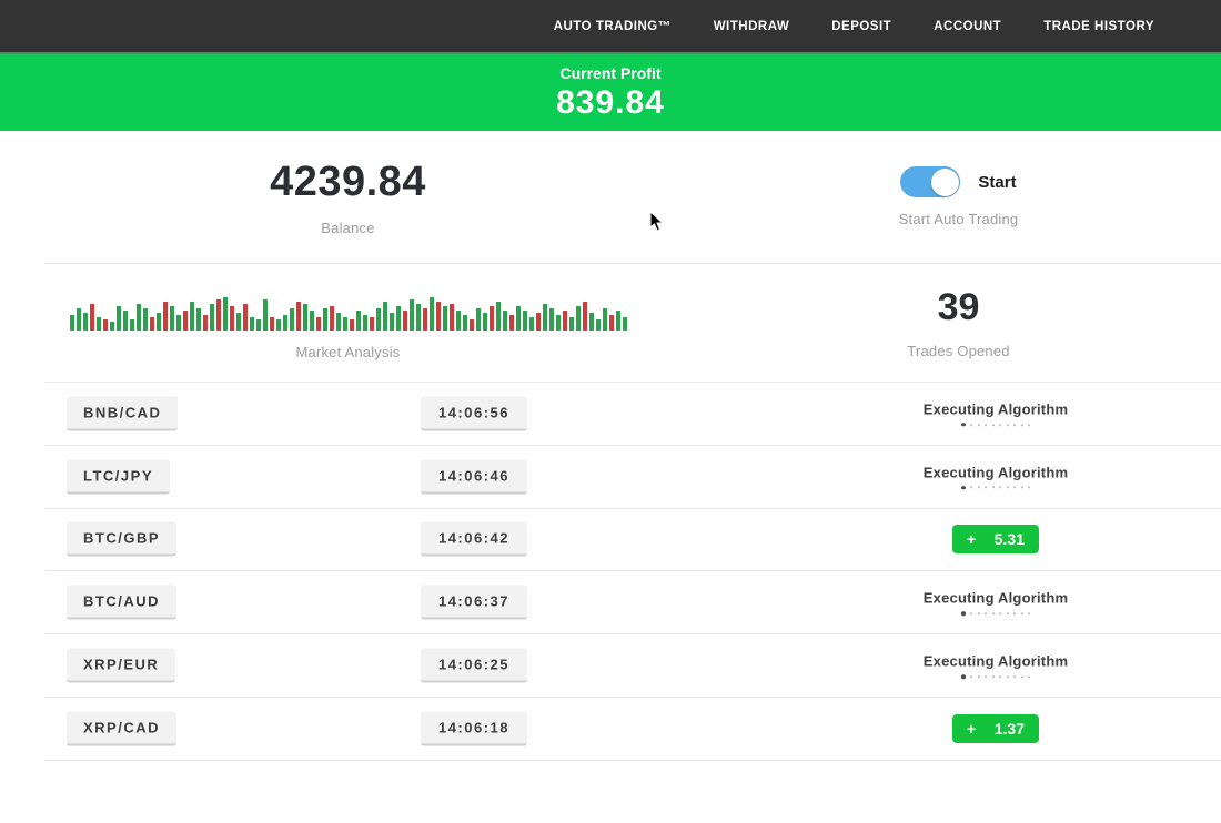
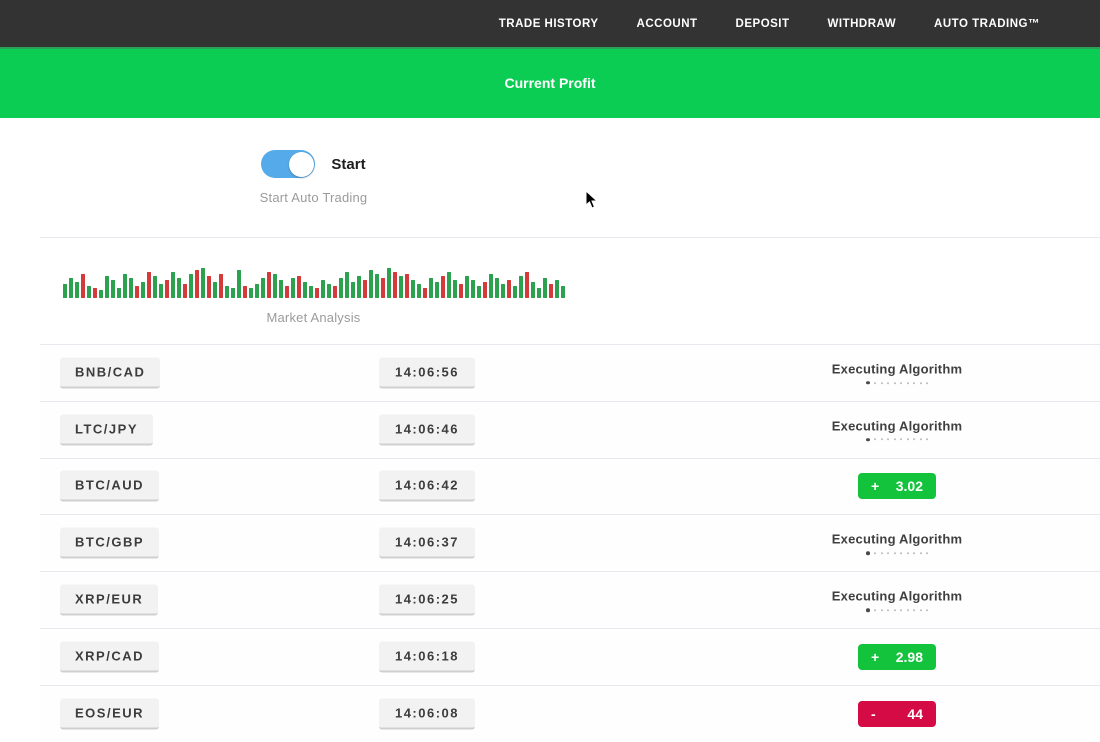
- AUTO TRADING™
+ TRADE HISTORY
- WITHDRAW
+ ACCOUNT
  DEPOSIT
- ACCOUNT
+ WITHDRAW
- TRADE HISTORY
+ AUTO TRADING™
  Current Profit
- 839.84
- 4239.84
- Balance
  Start
  Start Auto Trading
  Market Analysis
- 39
- Trades Opened
  BNB/CAD
  14:06:56
  Executing Algorithm
  LTC/JPY
  14:06:46
  Executing Algorithm
- BTC/GBP
+ BTC/AUD
  14:06:42
  +
- 5.31
+ 3.02
- BTC/AUD
+ BTC/GBP
  14:06:37
  Executing Algorithm
  XRP/EUR
  14:06:25
  Executing Algorithm
  XRP/CAD
  14:06:18
  +
- 1.37
+ 2.98
+ EOS/EUR
+ 14:06:08
+ -
+ 44
